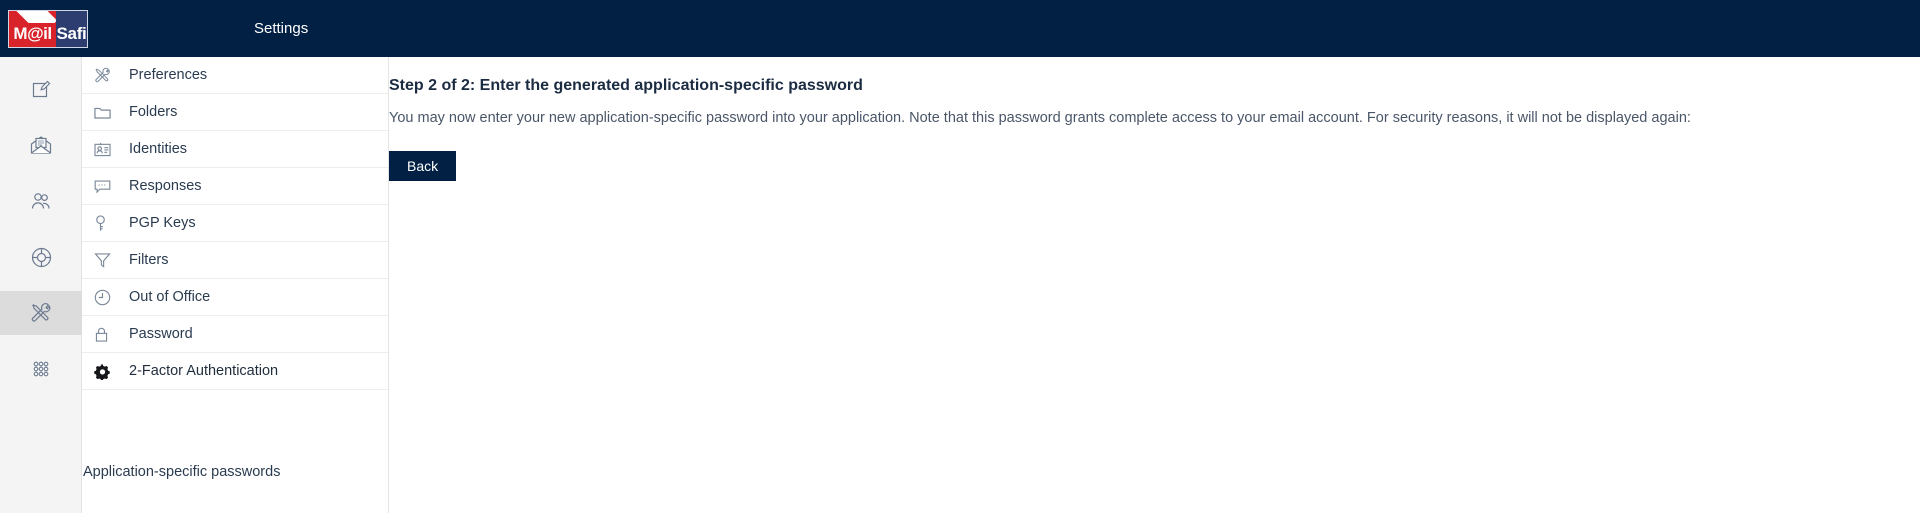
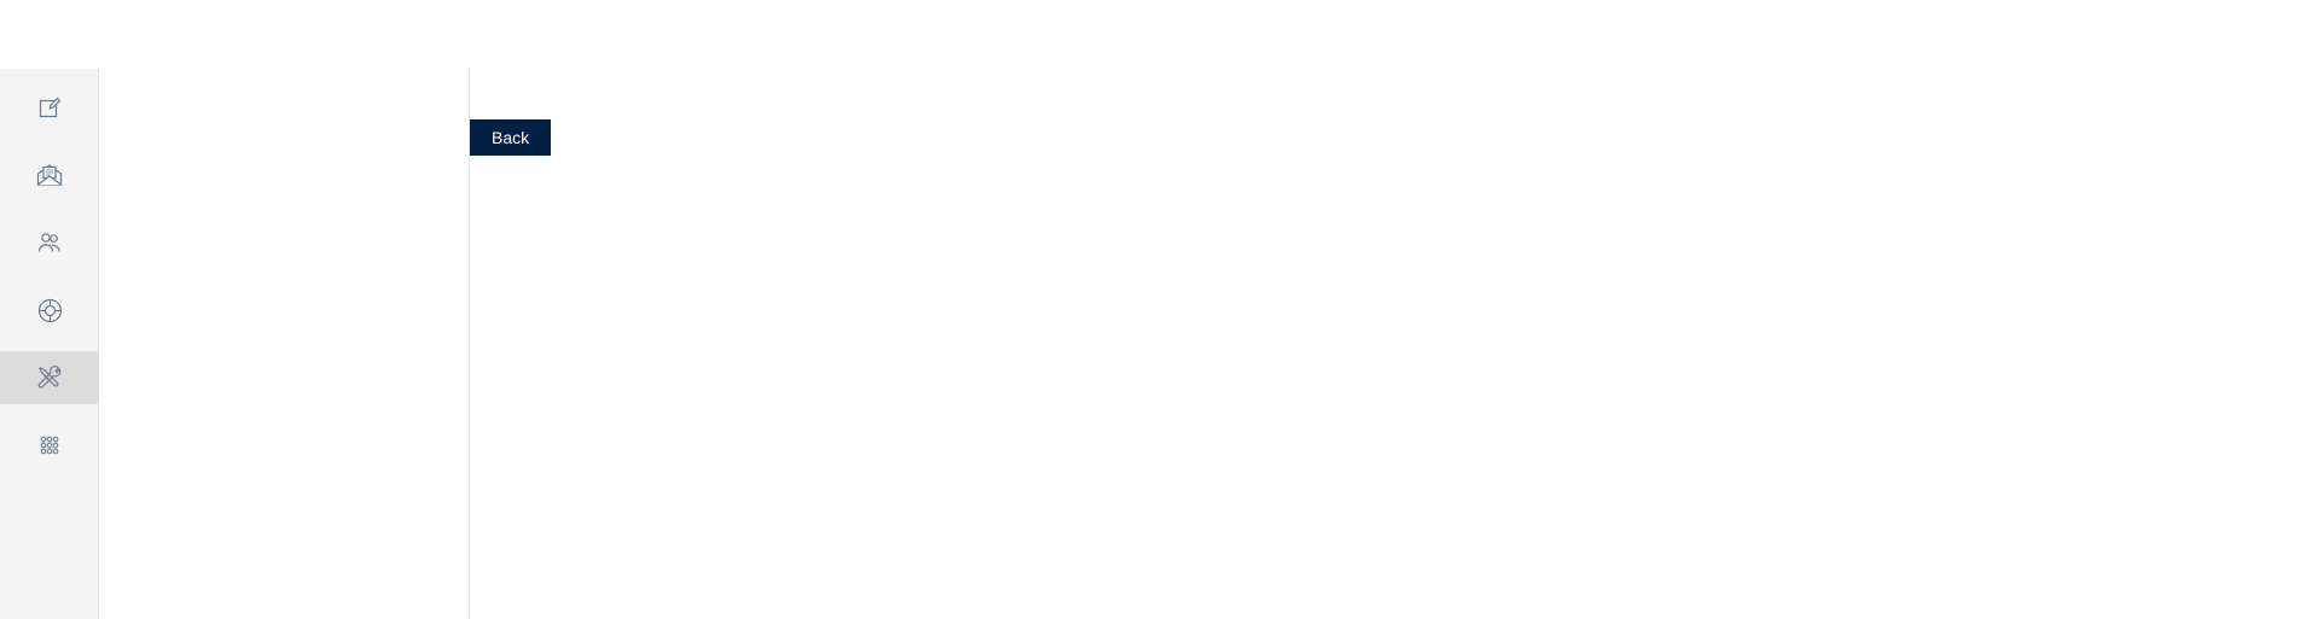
- M@il
- Safi
- Settings
- Preferences
- Folders
- Identities
- Responses
- PGP Keys
- Filters
- Out of Office
- Password
- 2-Factor Authentication
- Application-specific passwords
- Step 2 of 2: Enter the generated application-specific password
- You may now enter your new application-specific password into your application. Note that this password grants complete access to your email account. For security reasons, it will not be displayed again:
  Back
